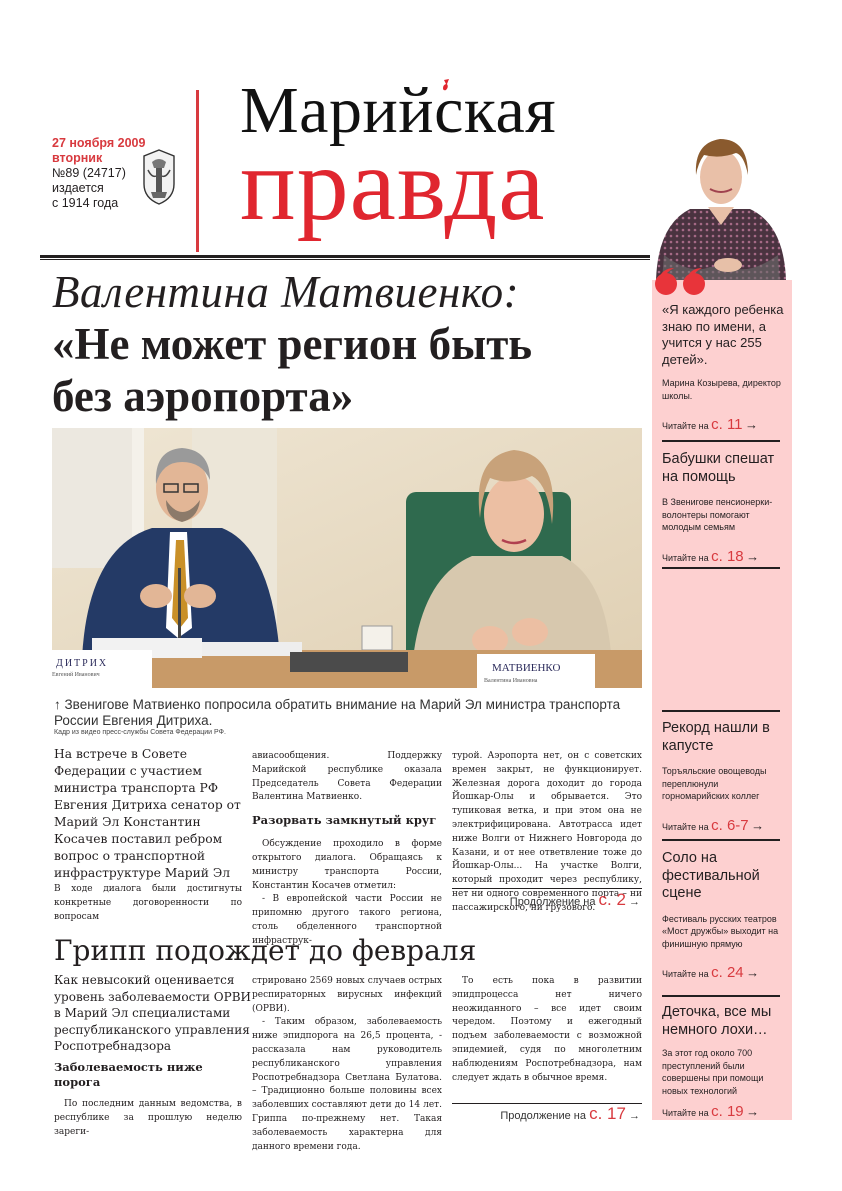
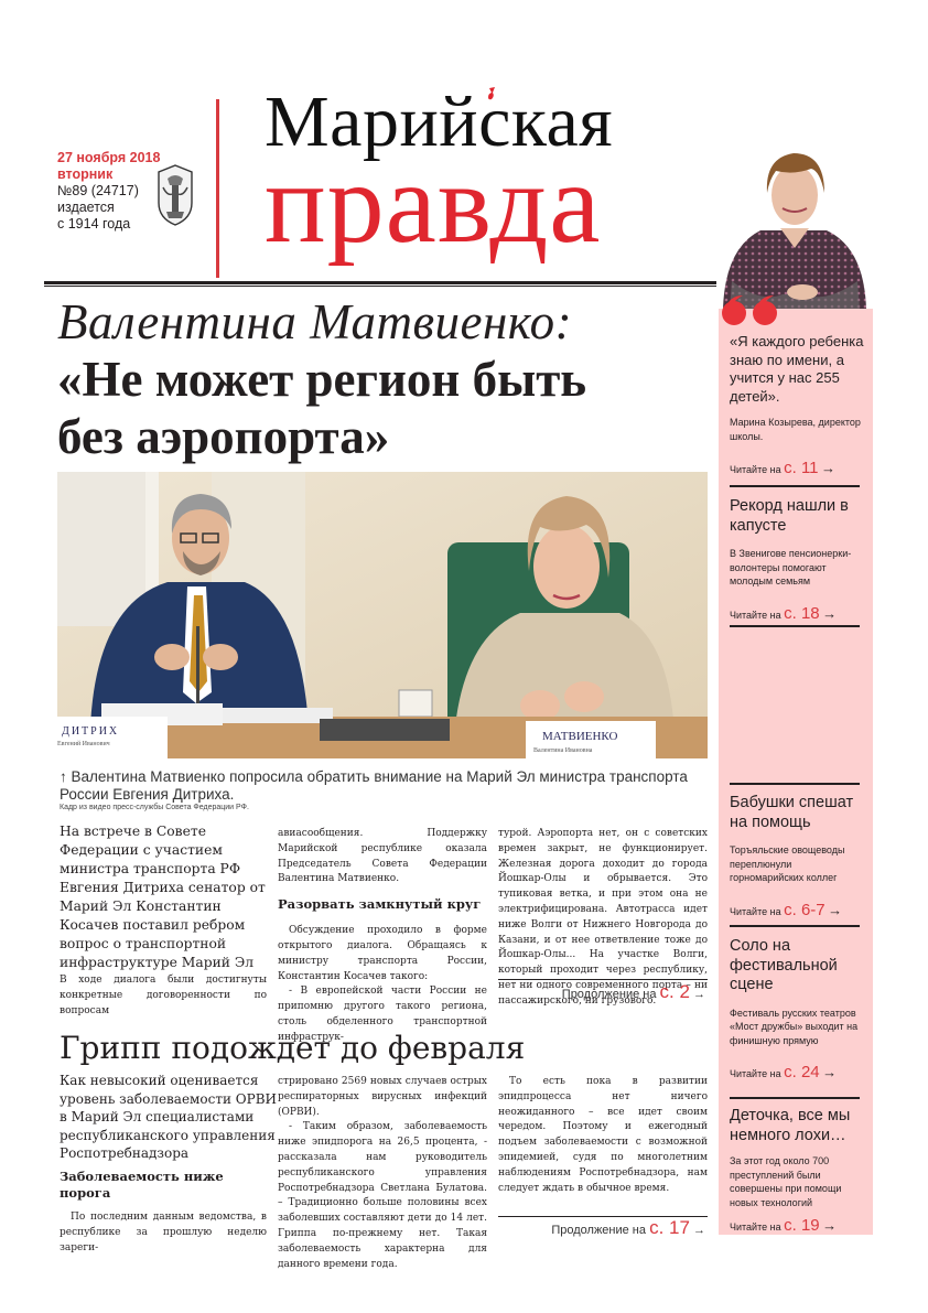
- 27 ноября 2009
+ 27 ноября 2018
  вторник
  №89 (24717)
  издается
  с 1914 года
  Марийская
  правда
  Валентина Матвиенко:
  «Не может регион быть
  без аэропорта»
  ДИТРИХ
  МАТВИЕНКО
- ↑ Звенигове Матвиенко попросила обратить внимание на Марий Эл министра транспорта России Евгения Дитриха.
+ ↑ Валентина Матвиенко попросила обратить внимание на Марий Эл министра транспорта России Евгения Дитриха.
  На встрече в Совете Федерации с участием министра транспорта РФ Евгения Дитриха сенатор от Марий Эл Константин Косачев поставил ребром вопрос о транспортной инфраструктуре Марий Эл
  В ходе диалога были достигнуты конкретные договоренности по вопросам
  авиасообщения. Поддержку Марийской республике оказала Председатель Совета Федерации Валентина Матвиенко.
  Разорвать замкнутый круг
- Обсуждение проходило в форме открытого диалога. Обращаясь к министру транспорта России, Константин Косачев отметил:
+ Обсуждение проходило в форме открытого диалога. Обращаясь к министру транспорта России, Константин Косачев такого:
  - В европейской части России не припомню другого такого региона, столь обделенного транспортной инфраструк-
  турой. Аэропорта нет, он с советских времен закрыт, не функционирует. Железная дорога доходит до города Йошкар-Олы и обрывается. Это тупиковая ветка, и при этом она не электрифицирована. Автотрасса идет ниже Волги от Нижнего Новгорода до Казани, и от нее ответвление тоже до Йошкар-Олы... На участке Волги, который проходит через республику, нет ни одного современного порта – ни пассажирского, ни грузового.
  Продолжение на с. 2 →
  Грипп подождет до февраля
  Как невысокий оценивается уровень заболеваемости ОРВИ в Марий Эл специалистами республиканского управления Роспотребнадзора
  Заболеваемость ниже порога
  По последним данным ведомства, в республике за прошлую неделю зареги-
  стрировано 2569 новых случаев острых респираторных вирусных инфекций (ОРВИ).
  - Таким образом, заболеваемость ниже эпидпорога на 26,5 процента, - рассказала нам руководитель республиканского управления Роспотребнадзора Светлана Булатова. – Традиционно больше половины всех заболевших составляют дети до 14 лет. Гриппа по-прежнему нет. Такая заболеваемость характерна для данного времени года.
  То есть пока в развитии эпидпроцесса нет ничего неожиданного – все идет своим чередом. Поэтому и ежегодный подъем заболеваемости с возможной эпидемией, судя по многолетним наблюдениям Роспотребнадзора, нам следует ждать в обычное время.
  Продолжение на с. 17 →
  «Я каждого ребенка знаю по имени, а учится у нас 255 детей».
  Марина Козырева, директор школы.
  Читайте на с. 11 →
- Бабушки спешат на помощь
+ Рекорд нашли в капусте
  В Звенигове пенсионерки-волонтеры помогают молодым семьям
  Читайте на с. 18 →
- Рекорд нашли в капусте
+ Бабушки спешат на помощь
  Торъяльские овощеводы переплюнули горномарийских коллег
  Читайте на с. 6-7 →
  Соло на фестивальной сцене
  Фестиваль русских театров «Мост дружбы» выходит на финишную прямую
  Читайте на с. 24 →
  Деточка, все мы немного лохи…
  За этот год около 700 преступлений были совершены при помощи новых технологий
  Читайте на с. 19 →
